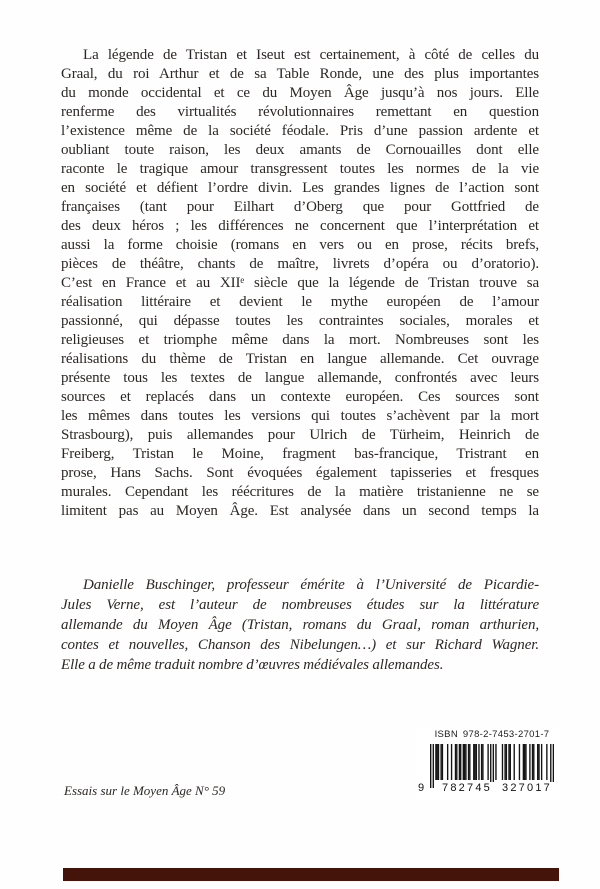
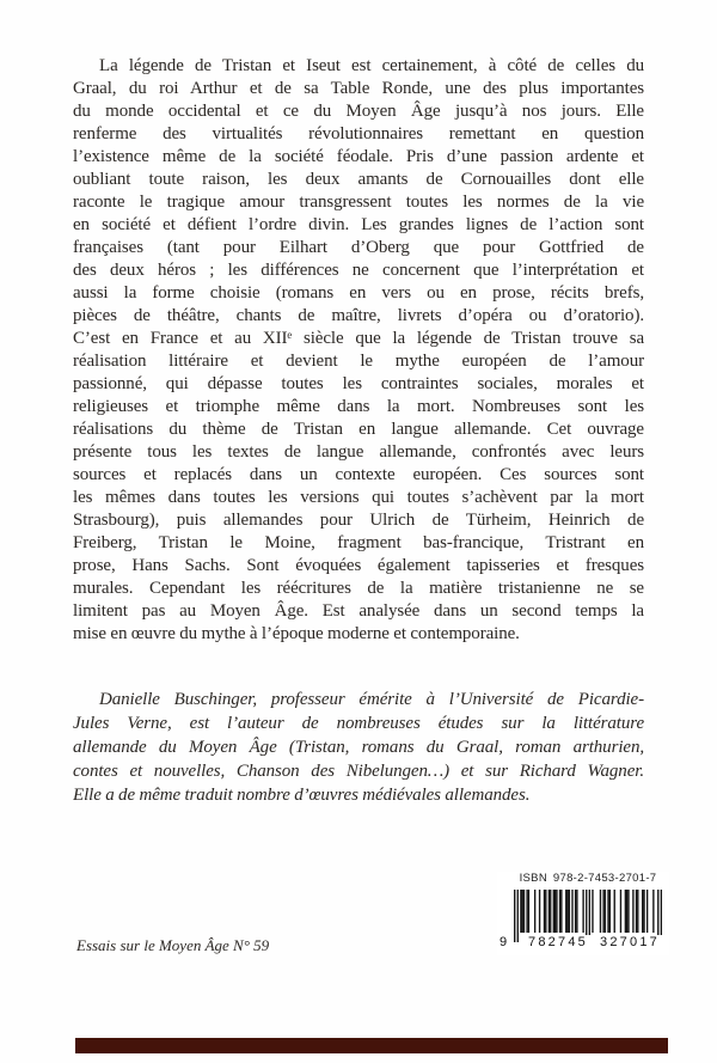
  La légende de Tristan et Iseut est certainement, à côté de celles du
  Graal, du roi Arthur et de sa Table Ronde, une des plus importantes
  du monde occidental et ce du Moyen Âge jusqu’à nos jours. Elle
  renferme des virtualités révolutionnaires remettant en question
  l’existence même de la société féodale. Pris d’une passion ardente et
  oubliant toute raison, les deux amants de Cornouailles dont elle
  raconte le tragique amour transgressent toutes les normes de la vie
  en société et défient l’ordre divin. Les grandes lignes de l’action sont
  françaises (tant pour Eilhart d’Oberg que pour Gottfried de
  des deux héros ; les différences ne concernent que l’interprétation et
  aussi la forme choisie (romans en vers ou en prose, récits brefs,
  pièces de théâtre, chants de maître, livrets d’opéra ou d’oratorio).
  C’est en France et au XIIᵉ siècle que la légende de Tristan trouve sa
  réalisation littéraire et devient le mythe européen de l’amour
  passionné, qui dépasse toutes les contraintes sociales, morales et
  religieuses et triomphe même dans la mort. Nombreuses sont les
  réalisations du thème de Tristan en langue allemande. Cet ouvrage
  présente tous les textes de langue allemande, confrontés avec leurs
  sources et replacés dans un contexte européen. Ces sources sont
  les mêmes dans toutes les versions qui toutes s’achèvent par la mort
  Strasbourg), puis allemandes pour Ulrich de Türheim, Heinrich de
  Freiberg, Tristan le Moine, fragment bas-francique, Tristrant en
  prose, Hans Sachs. Sont évoquées également tapisseries et fresques
  murales. Cependant les réécritures de la matière tristanienne ne se
  limitent pas au Moyen Âge. Est analysée dans un second temps la
+ mise en œuvre du mythe à l’époque moderne et contemporaine.
  Danielle Buschinger, professeur émérite à l’Université de Picardie-
  Jules Verne, est l’auteur de nombreuses études sur la littérature
  allemande du Moyen Âge (Tristan, romans du Graal, roman arthurien,
  contes et nouvelles, Chanson des Nibelungen…) et sur Richard Wagner.
  Elle a de même traduit nombre d’œuvres médiévales allemandes.
  ISBN 978-2-7453-2701-7
  9
  782745
  327017
  Essais sur le Moyen Âge N° 59
